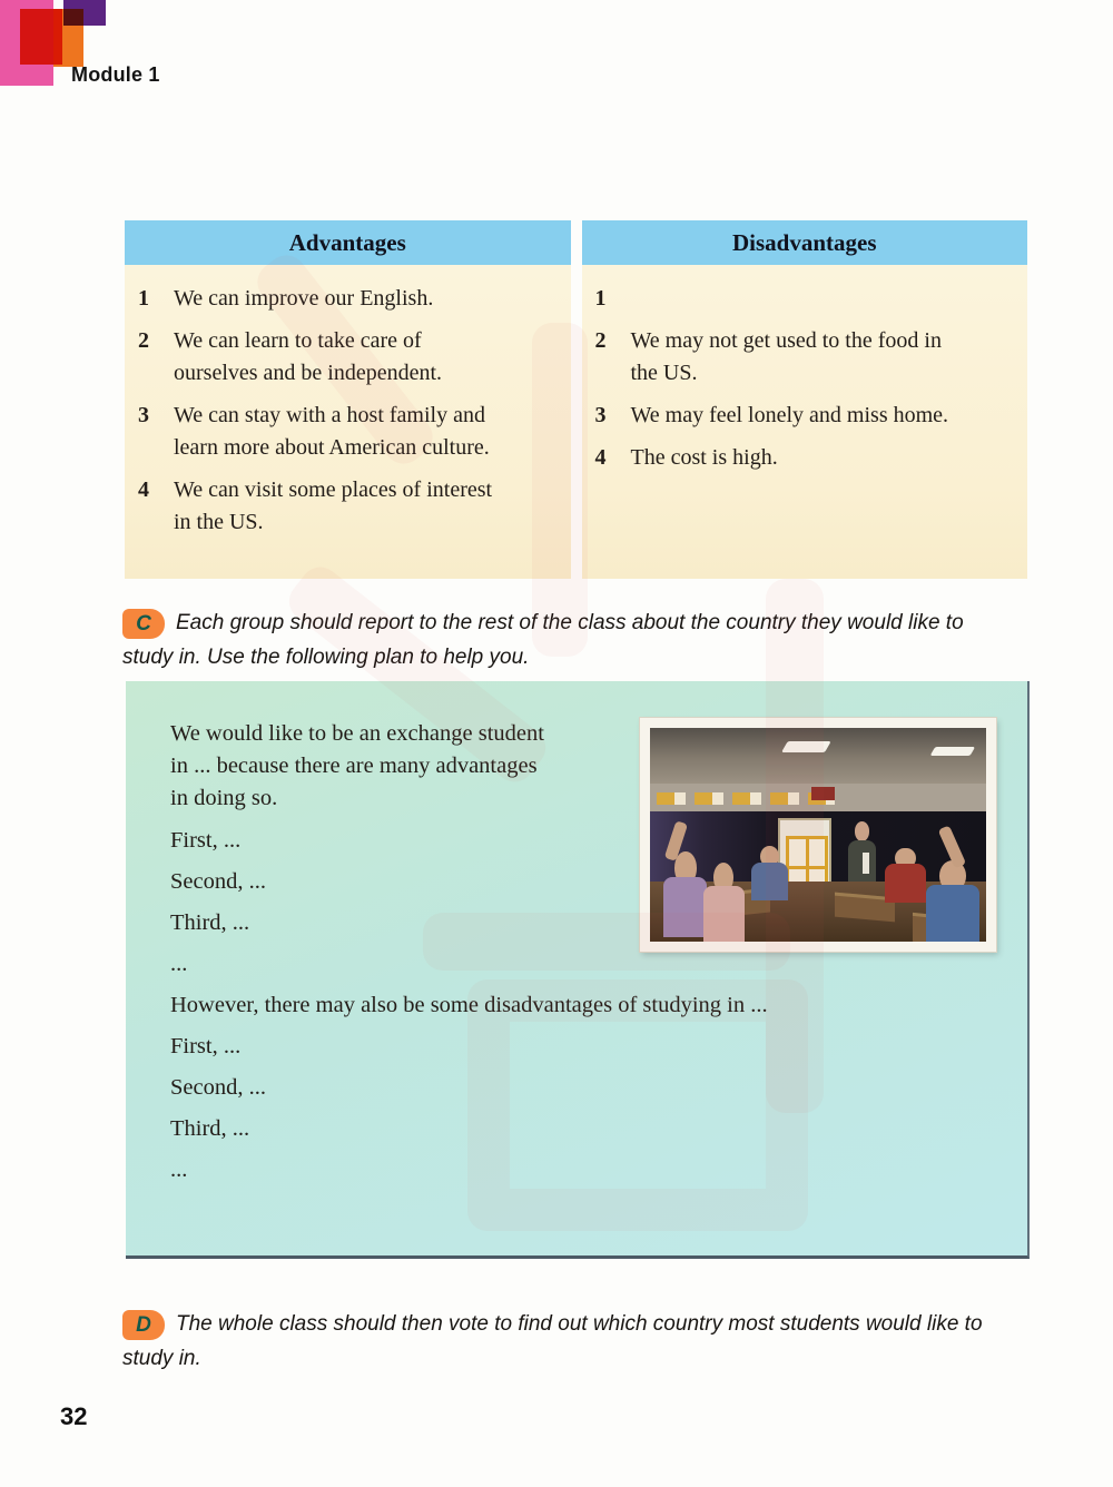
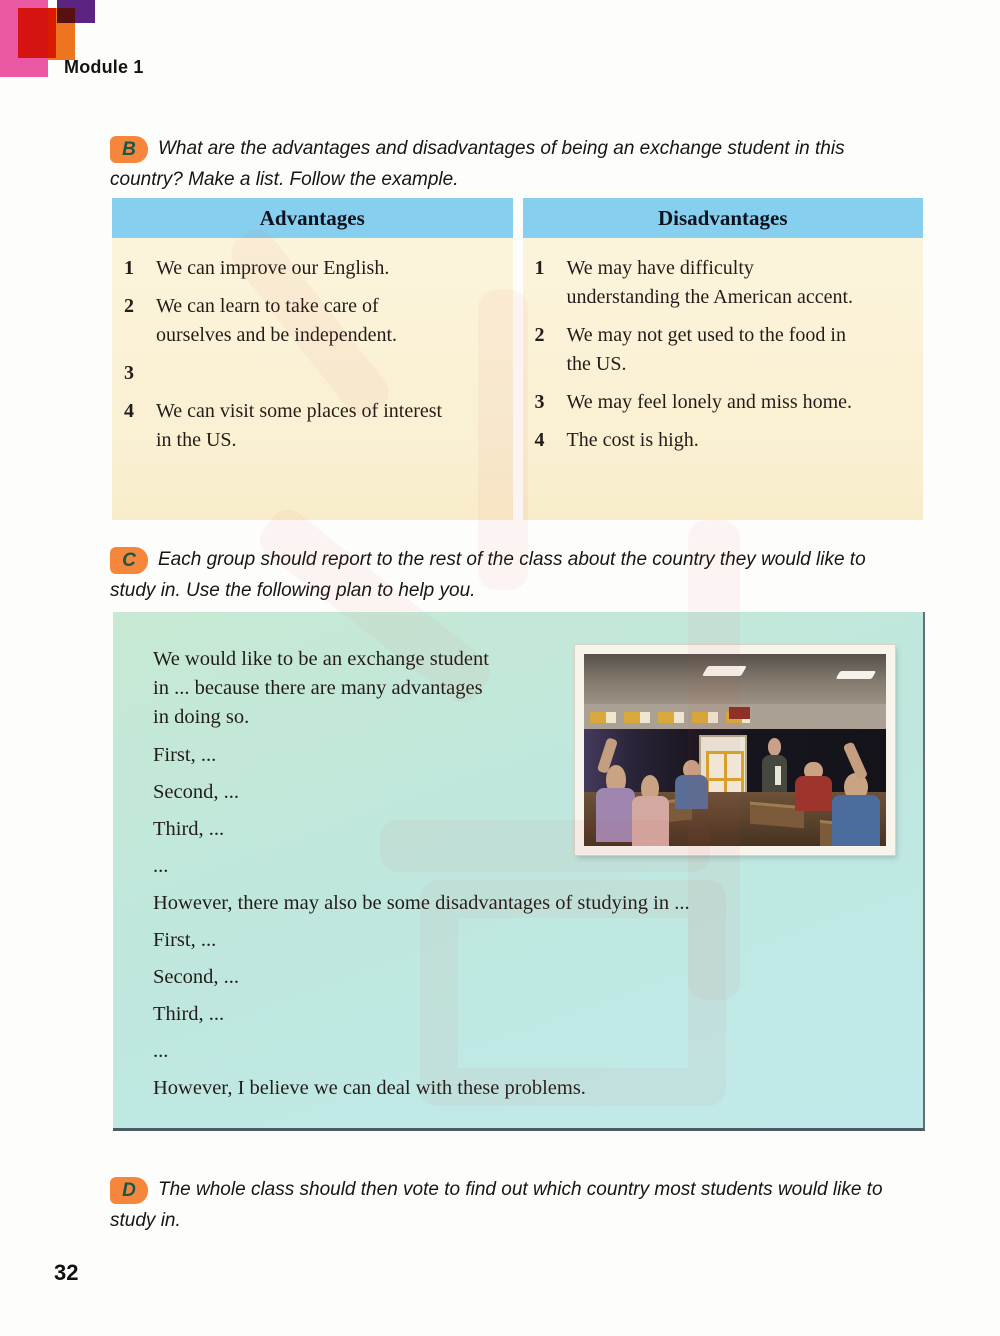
  Module 1
+ B
+ What are the advantages and disadvantages of being an exchange student in this country? Make a list. Follow the example.
  Advantages
  Disadvantages
  1
  We can improve our English.
  2
  We can learn to take care of ourselves and be independent.
  3
- We can stay with a host family and learn more about American culture.
  4
  We can visit some places of interest in the US.
  1
+ We may have difficulty understanding the American accent.
  2
  We may not get used to the food in the US.
  3
  We may feel lonely and miss home.
  4
  The cost is high.
  C
  Each group should report to the rest of the class about the country they would like to study in. Use the following plan to help you.
  We would like to be an exchange student in ... because there are many advantages in doing so.
  First, ...
  Second, ...
  Third, ...
  ...
  However, there may also be some disadvantages of studying in ...
  First, ...
  Second, ...
  Third, ...
  ...
+ However, I believe we can deal with these problems.
  D
  The whole class should then vote to find out which country most students would like to study in.
  32
